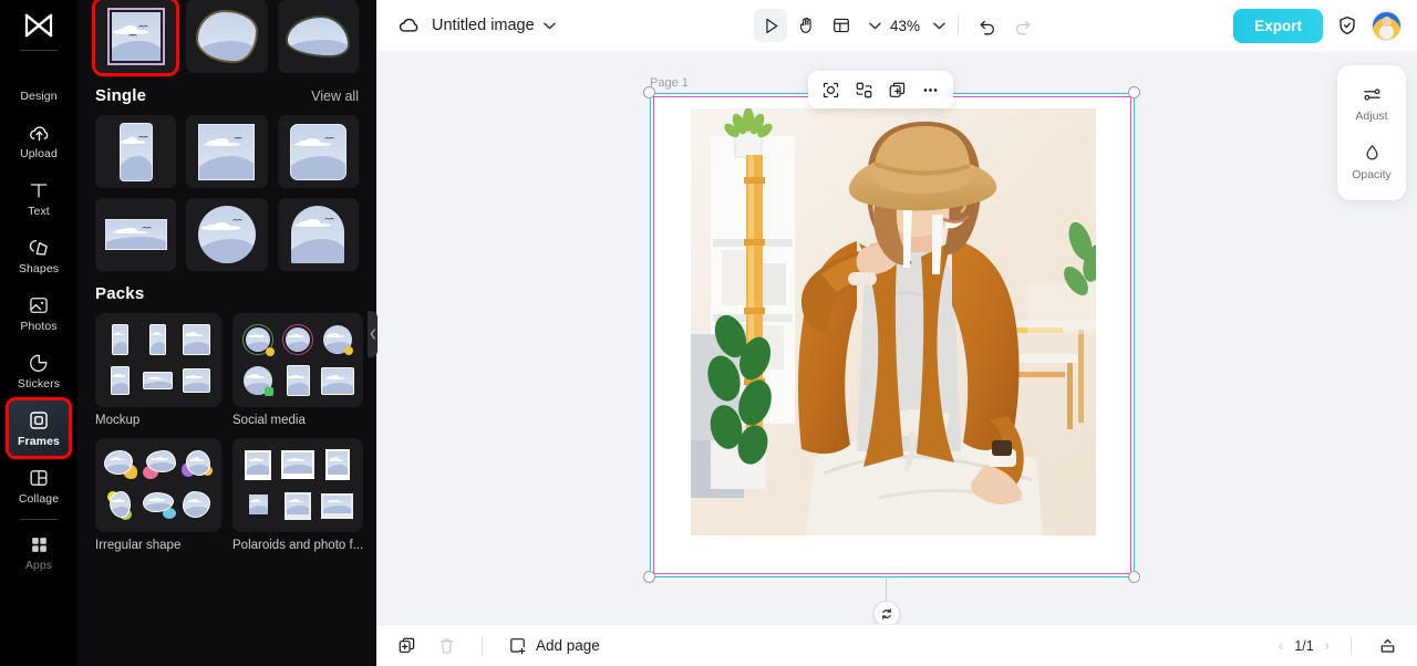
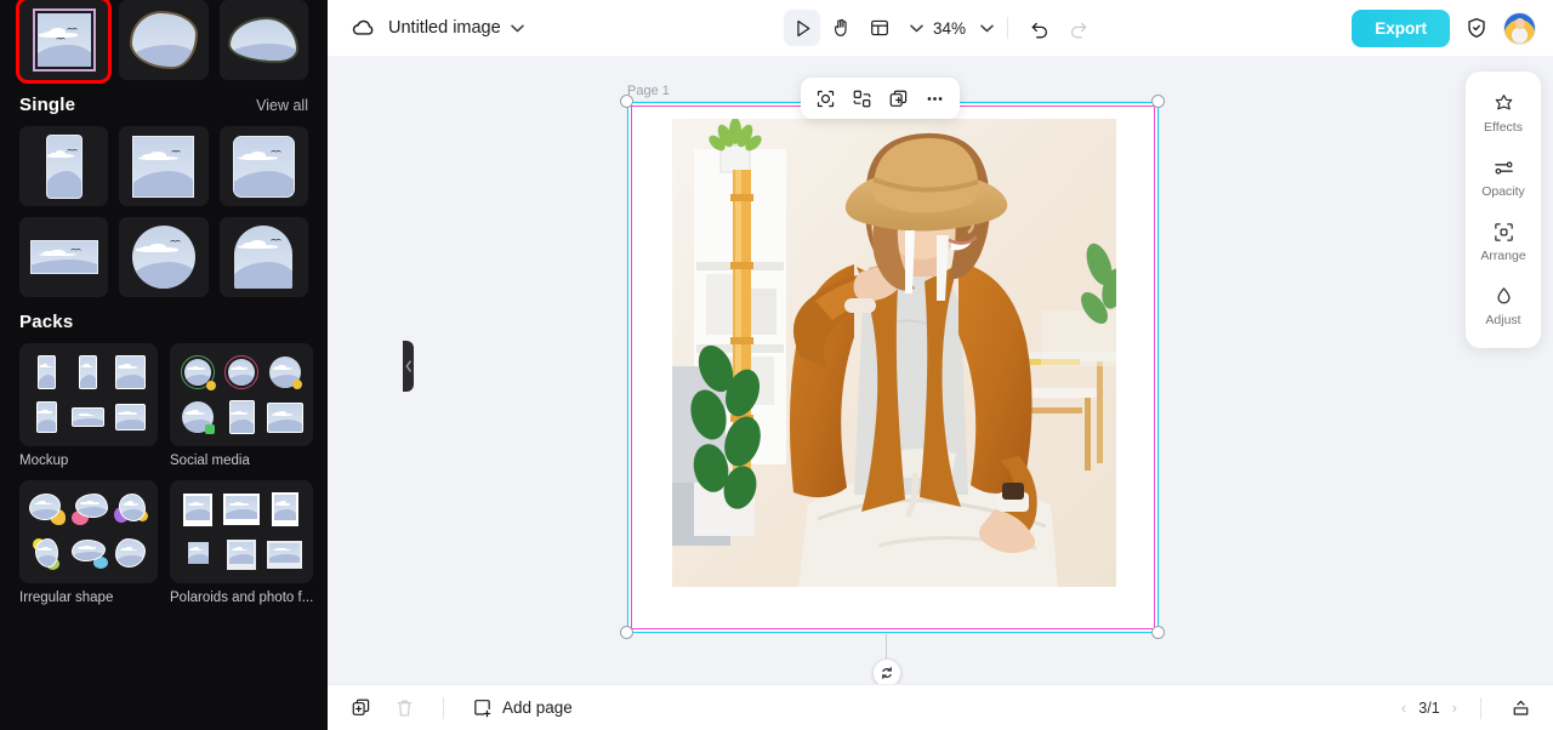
- Design
- Upload
- Text
- Shapes
- Photos
- Stickers
- Frames
- Collage
- Apps
  Single
  View all
  Packs
  Mockup
  Social media
  Irregular shape
  Polaroids and photo f...
  Untitled image
- 43%
+ 34%
  Export
  Page 1
+ Effects
- Adjust
+ Opacity
+ Arrange
- Opacity
+ Adjust
  Add page
  ‹
- 1/1
+ 3/1
  ›
